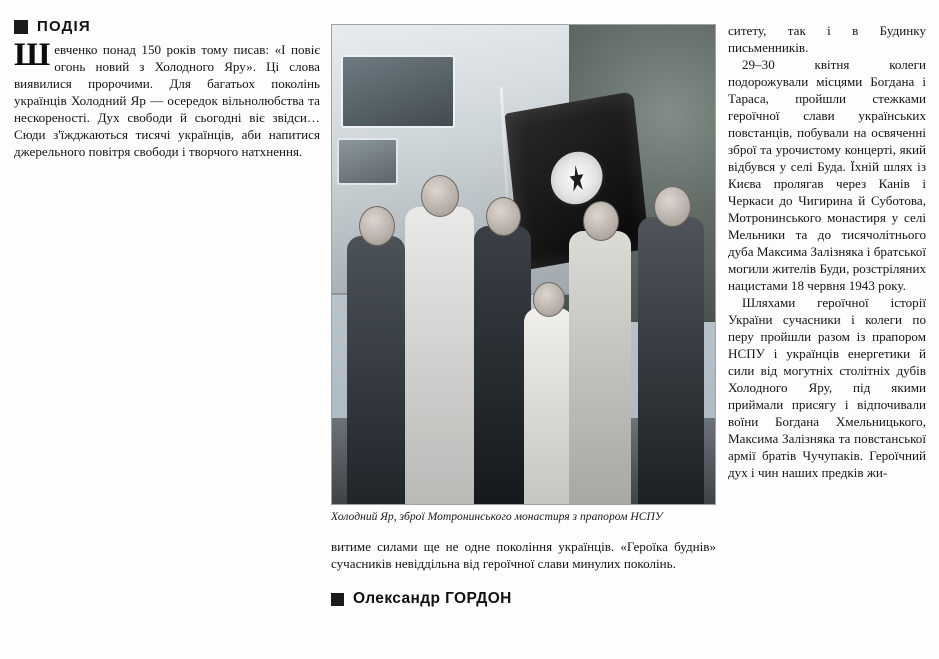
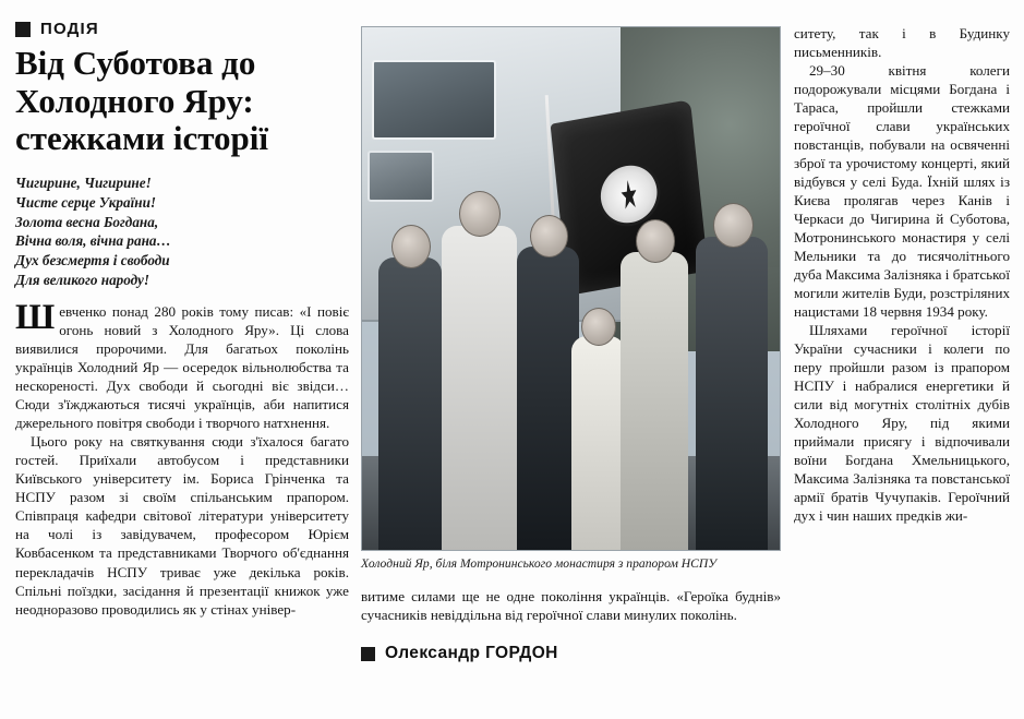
  ПОДІЯ
+ Від Суботова до Холодного Яру: стежками історії
+ Чигирине, Чигирине!
+ Чисте серце України!
+ Золота весна Богдана,
+ Вічна воля, вічна рана…
+ Дух безсмертя і свободи
+ Для великого народу!
  Ш
- евченко понад 150 років тому писав: «І повіє огонь новий з Холодного Яру». Ці слова виявилися пророчими. Для багатьох поколінь українців Холодний Яр — осередок вільнолюбства та нескореності. Дух свободи й сьогодні віє звідси… Сюди з'їжджаються тисячі українців, аби напитися джерельного повітря свободи і творчого натхнення.
+ евченко понад 280 років тому писав: «І повіє огонь новий з Холодного Яру». Ці слова виявилися пророчими. Для багатьох поколінь українців Холодний Яр — осередок вільнолюбства та нескореності. Дух свободи й сьогодні віє звідси… Сюди з'їжджаються тисячі українців, аби напитися джерельного повітря свободи і творчого натхнення.
+ Цього року на святкування сюди з'їхалося багато гостей. Приїхали автобусом і представники Київського університету ім. Бориса Грінченка та НСПУ разом зі своїм спільансь­ким прапором. Співпраця кафедри світової літератури університету на чолі із завідувачем, професором Юрієм Ковбасенком та представниками Творчого об'єднання перекладачів НСПУ триває уже декілька років. Спільні поїздки, засідання й презентації книжок уже неодноразово проводились як у стінах універ-
- Холодний Яр, зброї Мотронинського монастиря з прапором НСПУ
+ Холодний Яр, біля Мотронинського монастиря з прапором НСПУ
  витиме силами ще не одне покоління українців. «Героїка буднів» сучасників невіддільна від героїчної слави минулих поколінь.
  Олександр ГОРДОН
  ситету, так і в Будинку письменників.
- 29–30 квітня колеги подорожували місцями Богдана і Тараса, пройшли стежками героїчної слави українських повстанців, побували на освяченні зброї та урочистому концерті, який відбувся у селі Буда. Їхній шлях із Києва пролягав через Канів і Черкаси до Чигирина й Суботова, Мотронинського монастиря у селі Мельники та до тисячолітнього дуба Максима Залізняка і братської могили жителів Буди, розстріляних нацистами 18 червня 1943 року.
+ 29–30 квітня колеги подорожували місцями Богдана і Тараса, пройшли стежками героїчної слави українських повстанців, побували на освяченні зброї та урочистому концерті, який відбувся у селі Буда. Їхній шлях із Києва пролягав через Канів і Черкаси до Чигирина й Суботова, Мотронинського монастиря у селі Мельники та до тисячолітнього дуба Максима Залізняка і братської могили жителів Буди, розстріляних нацистами 18 червня 1934 року.
- Шляхами героїчної історії України сучасники і колеги по перу пройшли разом із прапором НСПУ і українців енергетики й сили від могутніх столітніх дубів Холодного Яру, під якими приймали присягу і відпочивали воїни Богдана Хмельницького, Максима Залізняка та повстанської армії братів Чучупаків. Героїчний дух і чин наших предків жи-
+ Шляхами героїчної історії України сучасники і колеги по перу пройшли разом із прапором НСПУ і набралися енергетики й сили від могутніх столітніх дубів Холодного Яру, під якими приймали присягу і відпочивали воїни Богдана Хмельницького, Максима Залізняка та повстанської армії братів Чучупаків. Героїчний дух і чин наших предків жи-
